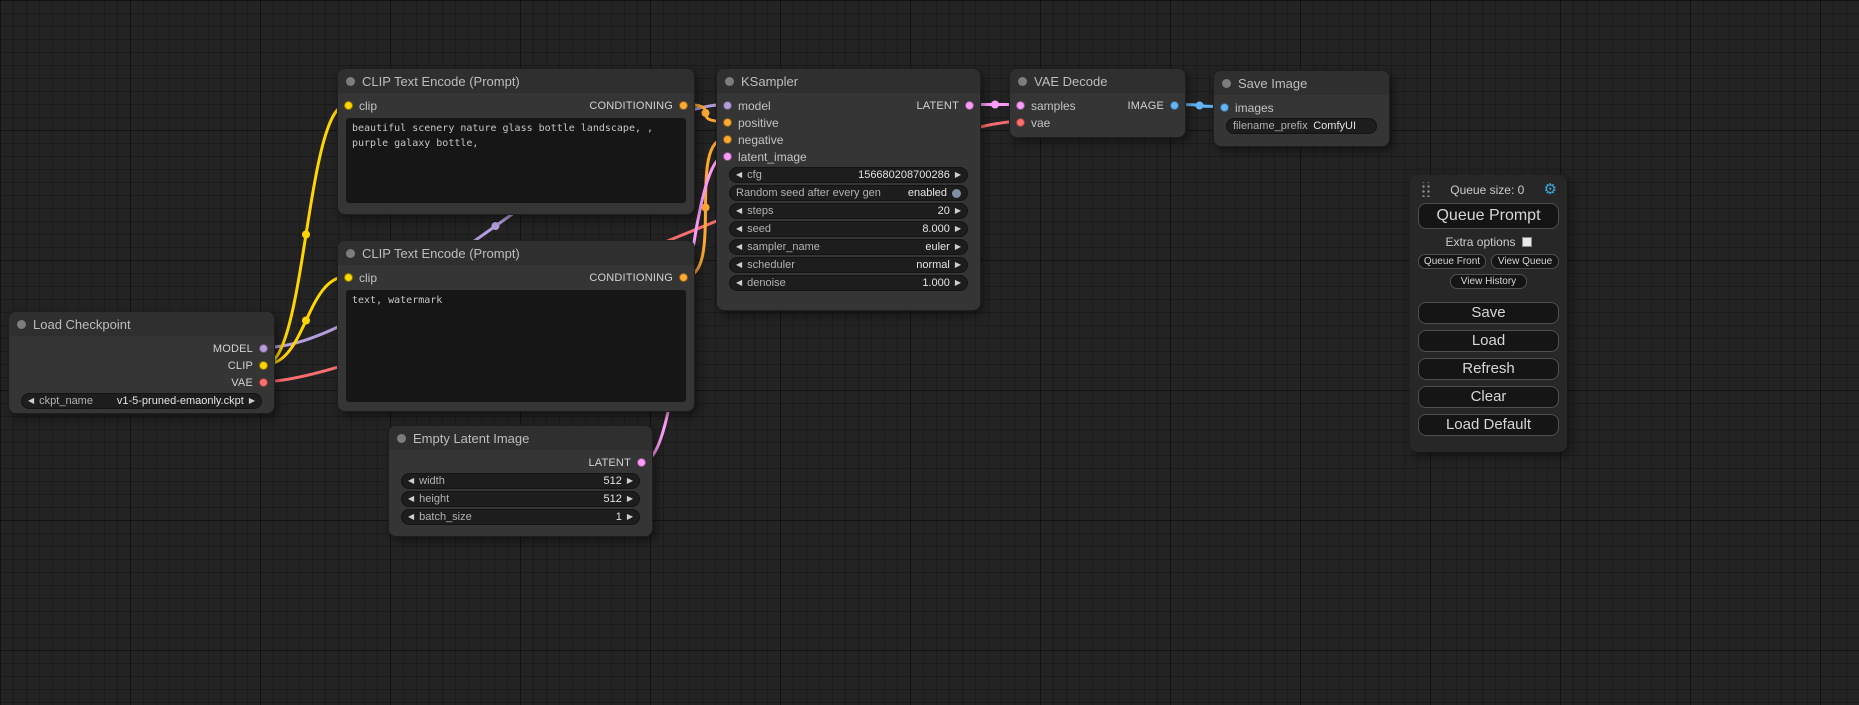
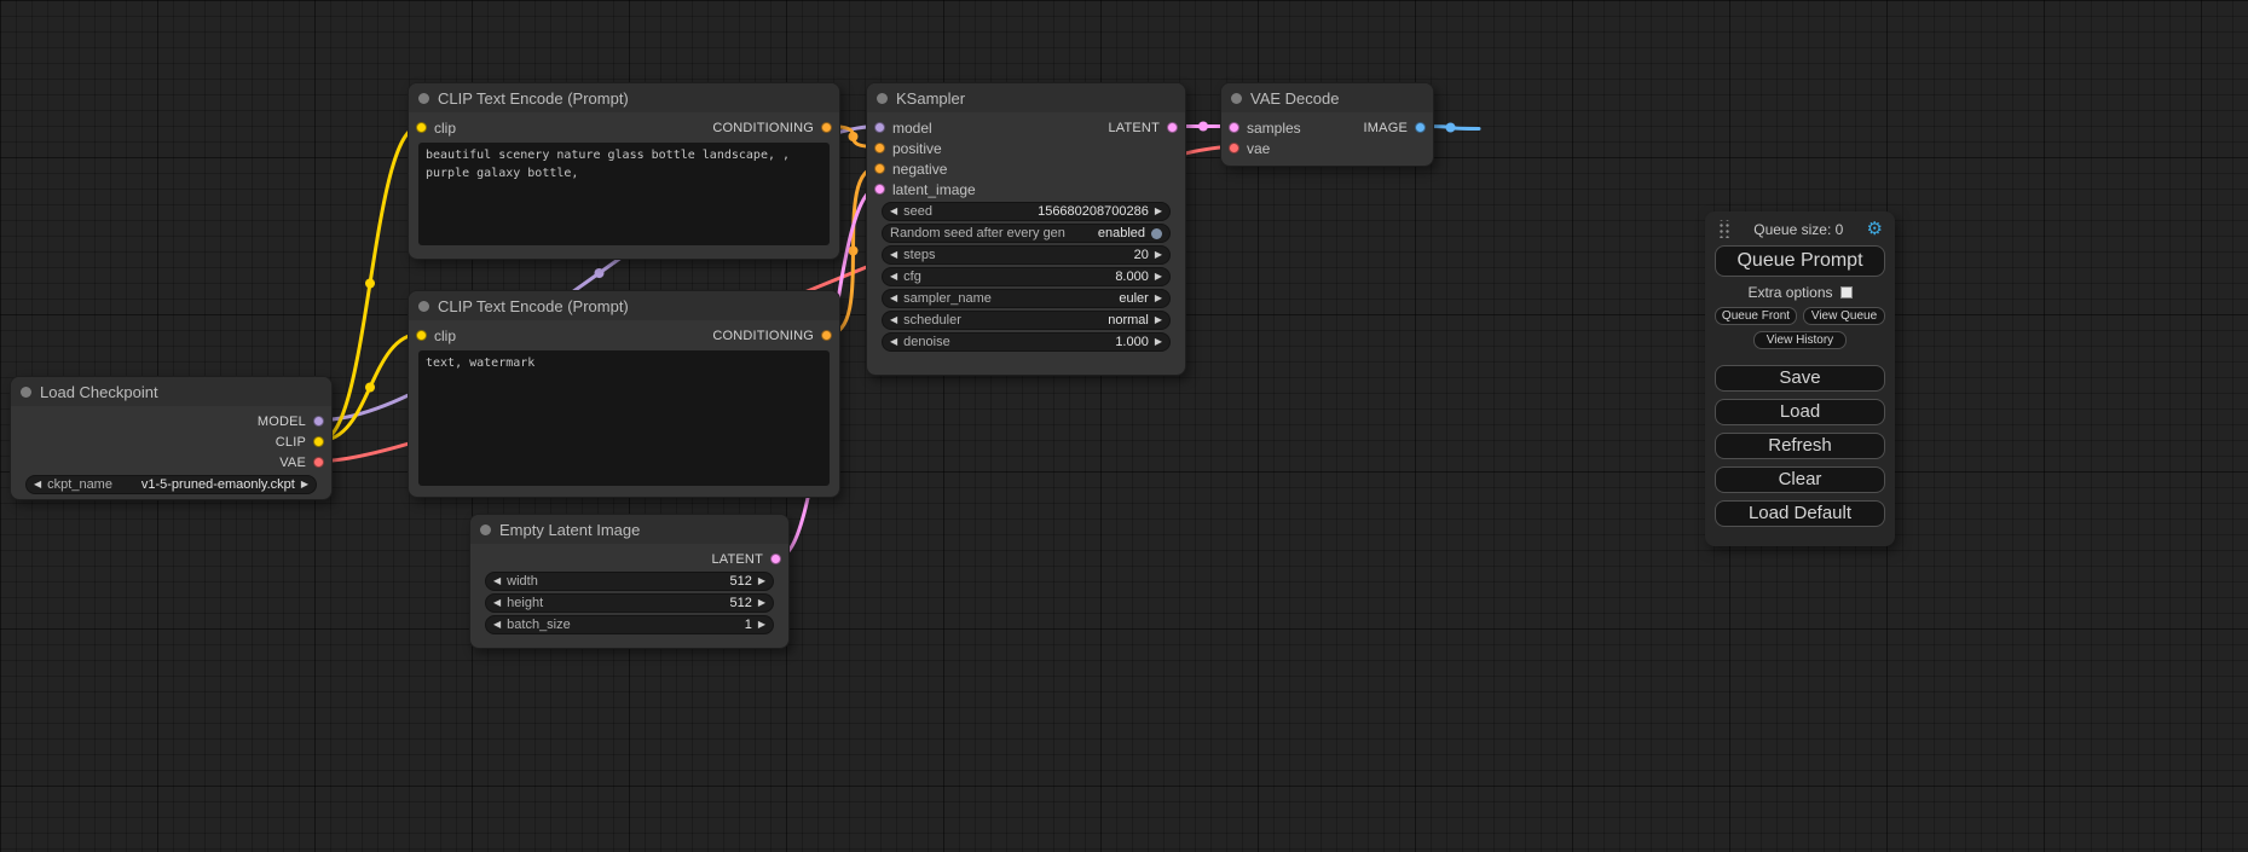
  Load Checkpoint
  MODEL
  CLIP
  VAE
  ◀
  ckpt_name
  v1-5-pruned-emaonly.ckpt
  ▶
  CLIP Text Encode (Prompt)
  clip
  CONDITIONING
  beautiful scenery nature glass bottle landscape, , purple galaxy bottle,
  CLIP Text Encode (Prompt)
  clip
  CONDITIONING
  text, watermark
  Empty Latent Image
  LATENT
  ◀
  width
  512
  ▶
  ◀
  height
  512
  ▶
  ◀
  batch_size
  1
  ▶
  KSampler
  model
  LATENT
  positive
  negative
  latent_image
  ◀
- cfg
+ seed
  156680208700286
  ▶
  Random seed after every gen
  enabled
  ◀
  steps
  20
  ▶
  ◀
- seed
+ cfg
  8.000
  ▶
  ◀
  sampler_name
  euler
  ▶
  ◀
  scheduler
  normal
  ▶
  ◀
  denoise
  1.000
  ▶
  VAE Decode
  samples
  IMAGE
  vae
- Save Image
- images
- filename_prefix
- ComfyUI
  Queue size: 0
  ⚙
  Queue Prompt
  Extra options
  Queue Front
  View Queue
  View History
  Save
  Load
  Refresh
  Clear
  Load Default
